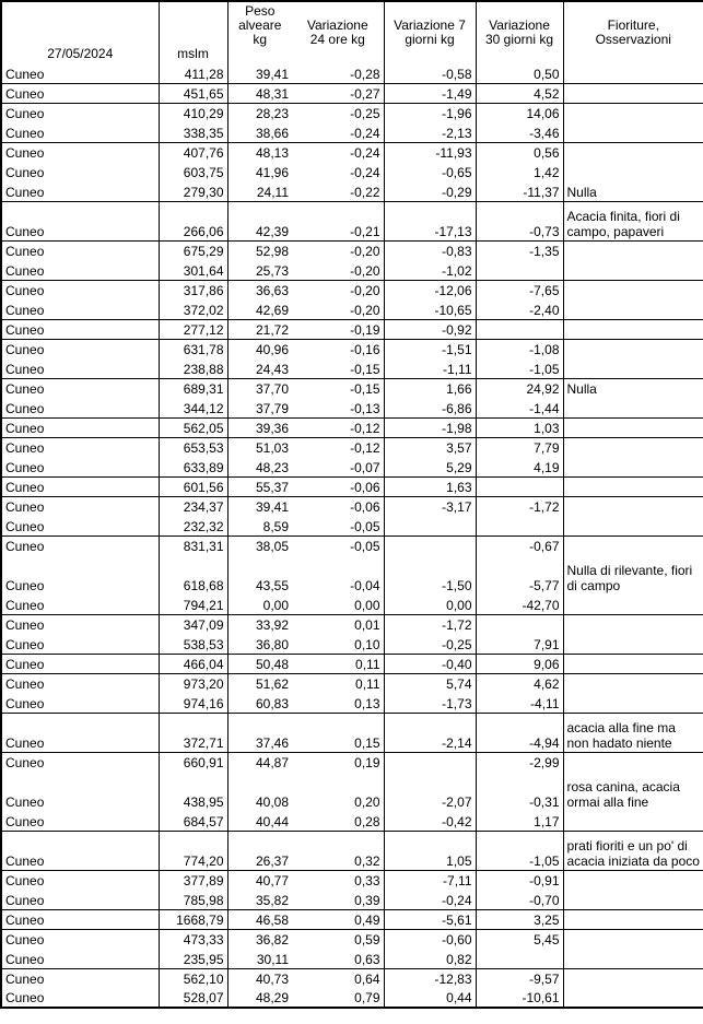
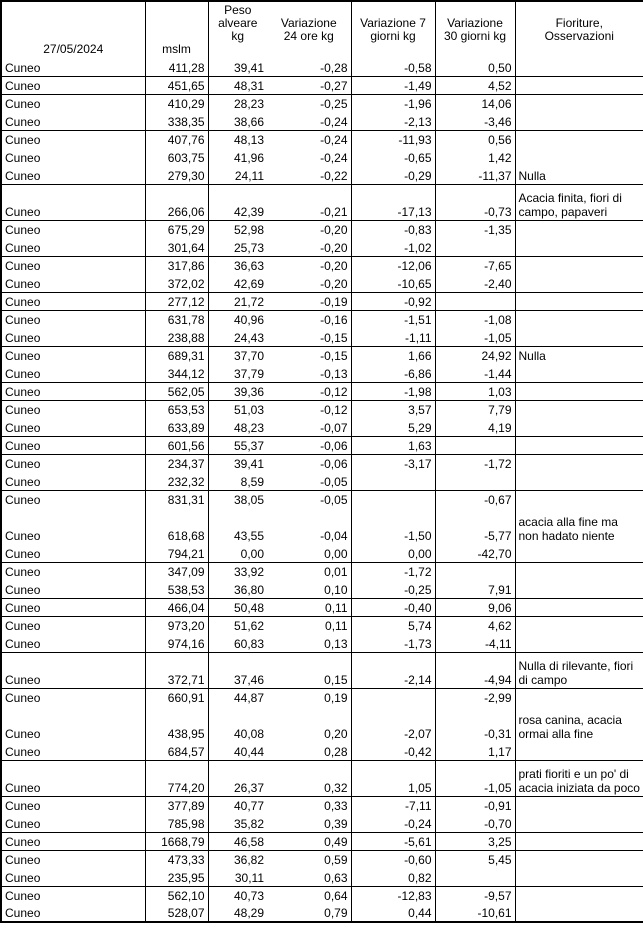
  27/05/2024	mslm	Peso alveare kg	Variazione 24 ore kg	Variazione 7 giorni kg	Variazione 30 giorni kg	Fioriture, Osservazioni
  Cuneo	411,28	39,41	-0,28	-0,58	0,50
  Cuneo	451,65	48,31	-0,27	-1,49	4,52
  Cuneo	410,29	28,23	-0,25	-1,96	14,06
  Cuneo	338,35	38,66	-0,24	-2,13	-3,46
  Cuneo	407,76	48,13	-0,24	-11,93	0,56
  Cuneo	603,75	41,96	-0,24	-0,65	1,42
  Cuneo	279,30	24,11	-0,22	-0,29	-11,37	Nulla
  Cuneo	266,06	42,39	-0,21	-17,13	-0,73	Acacia finita, fiori di campo, papaveri
  Cuneo	675,29	52,98	-0,20	-0,83	-1,35
  Cuneo	301,64	25,73	-0,20	-1,02
  Cuneo	317,86	36,63	-0,20	-12,06	-7,65
  Cuneo	372,02	42,69	-0,20	-10,65	-2,40
  Cuneo	277,12	21,72	-0,19	-0,92
  Cuneo	631,78	40,96	-0,16	-1,51	-1,08
  Cuneo	238,88	24,43	-0,15	-1,11	-1,05
  Cuneo	689,31	37,70	-0,15	1,66	24,92	Nulla
  Cuneo	344,12	37,79	-0,13	-6,86	-1,44
  Cuneo	562,05	39,36	-0,12	-1,98	1,03
  Cuneo	653,53	51,03	-0,12	3,57	7,79
  Cuneo	633,89	48,23	-0,07	5,29	4,19
  Cuneo	601,56	55,37	-0,06	1,63
  Cuneo	234,37	39,41	-0,06	-3,17	-1,72
  Cuneo	232,32	8,59	-0,05
  Cuneo	831,31	38,05	-0,05		-0,67
- Cuneo	618,68	43,55	-0,04	-1,50	-5,77	Nulla di rilevante, fiori di campo
+ Cuneo	618,68	43,55	-0,04	-1,50	-5,77	acacia alla fine ma non hadato niente
  Cuneo	794,21	0,00	0,00	0,00	-42,70
  Cuneo	347,09	33,92	0,01	-1,72
  Cuneo	538,53	36,80	0,10	-0,25	7,91
  Cuneo	466,04	50,48	0,11	-0,40	9,06
  Cuneo	973,20	51,62	0,11	5,74	4,62
  Cuneo	974,16	60,83	0,13	-1,73	-4,11
- Cuneo	372,71	37,46	0,15	-2,14	-4,94	acacia alla fine ma non hadato niente
+ Cuneo	372,71	37,46	0,15	-2,14	-4,94	Nulla di rilevante, fiori di campo
  Cuneo	660,91	44,87	0,19		-2,99
  Cuneo	438,95	40,08	0,20	-2,07	-0,31	rosa canina, acacia ormai alla fine
  Cuneo	684,57	40,44	0,28	-0,42	1,17
  Cuneo	774,20	26,37	0,32	1,05	-1,05	prati fioriti e un po' di acacia iniziata da poco
  Cuneo	377,89	40,77	0,33	-7,11	-0,91
  Cuneo	785,98	35,82	0,39	-0,24	-0,70
  Cuneo	1668,79	46,58	0,49	-5,61	3,25
  Cuneo	473,33	36,82	0,59	-0,60	5,45
  Cuneo	235,95	30,11	0,63	0,82
  Cuneo	562,10	40,73	0,64	-12,83	-9,57
  Cuneo	528,07	48,29	0,79	0,44	-10,61
